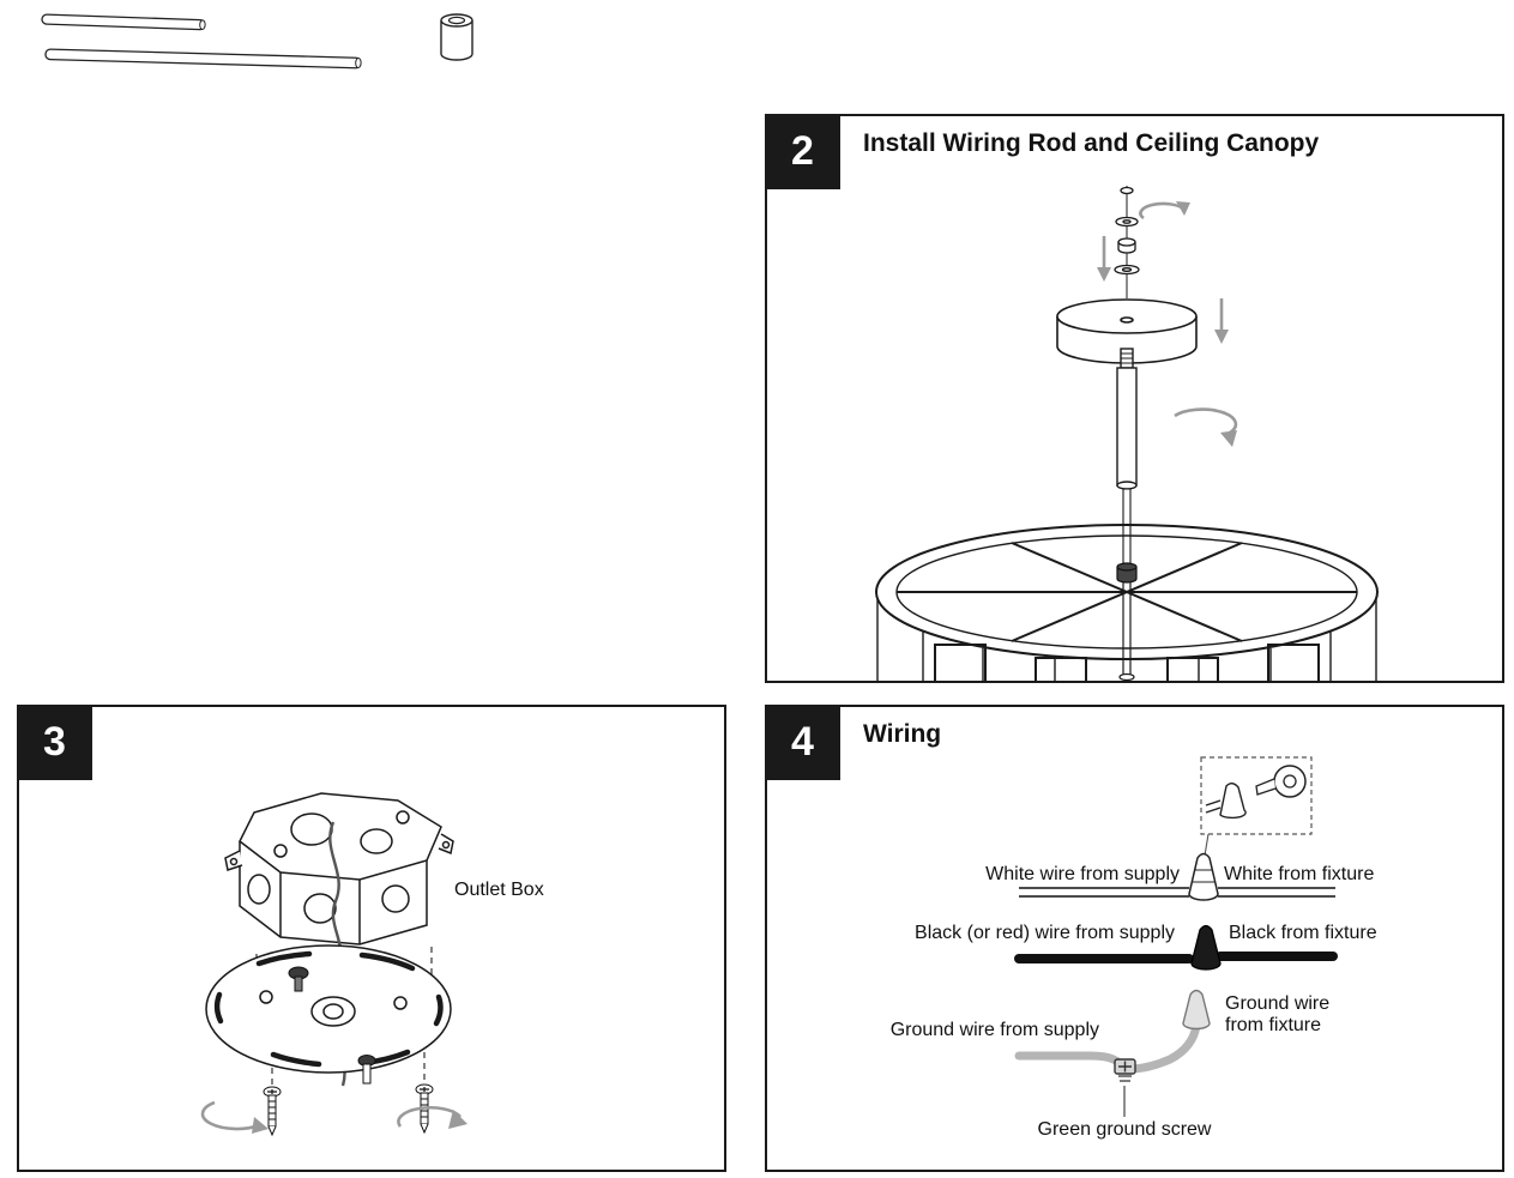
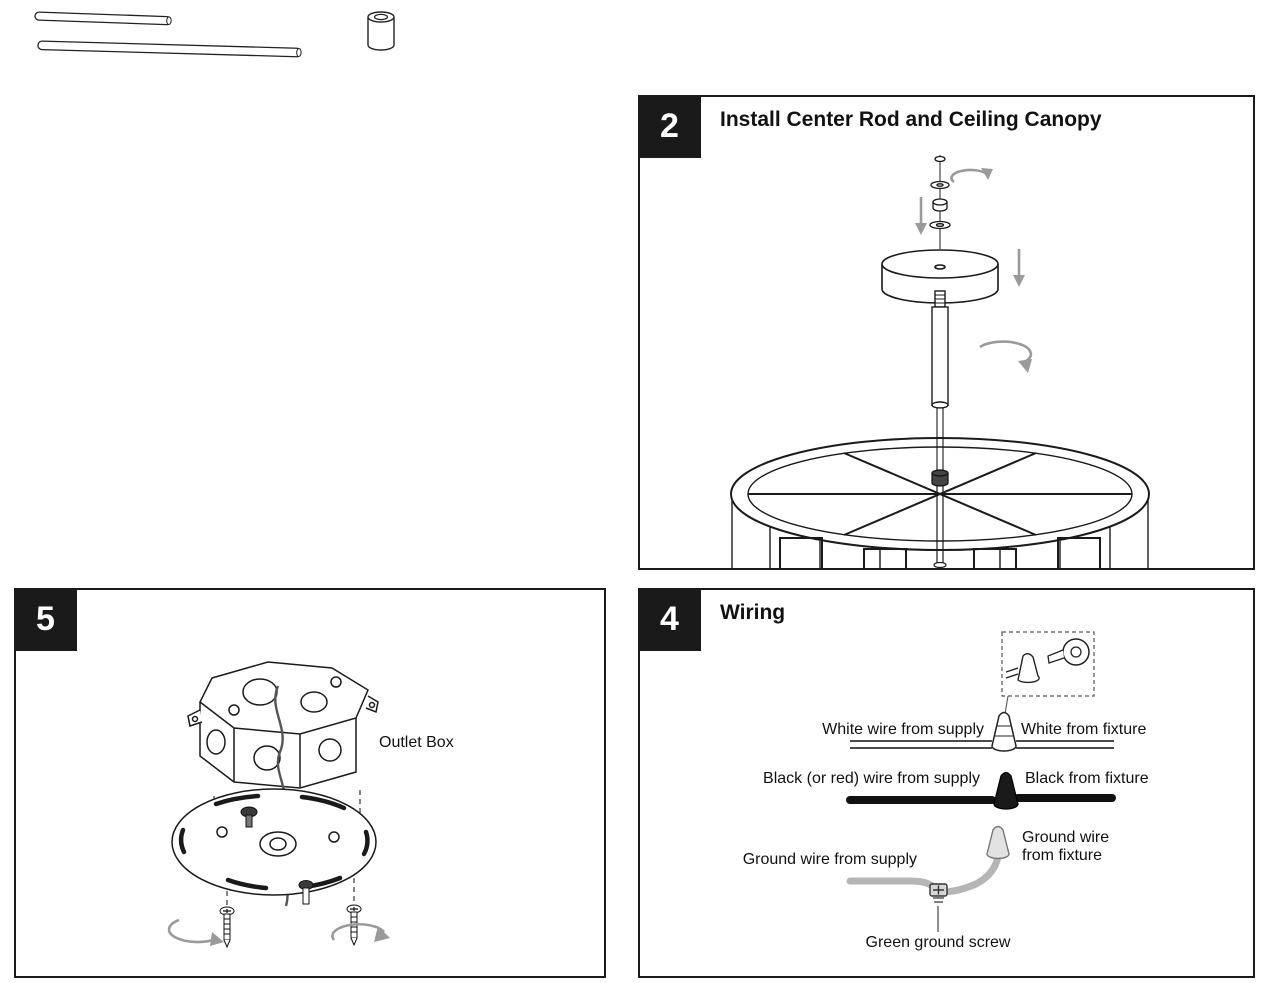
  2
- Install Wiring Rod and Ceiling Canopy
+ Install Center Rod and Ceiling Canopy
- 3
+ 5
  Outlet Box
  4
  Wiring
  White wire from supply
  White from fixture
  Black (or red) wire from supply
  Black from fixture
  Ground wire from supply
  Ground wire from fixture
  Green ground screw
